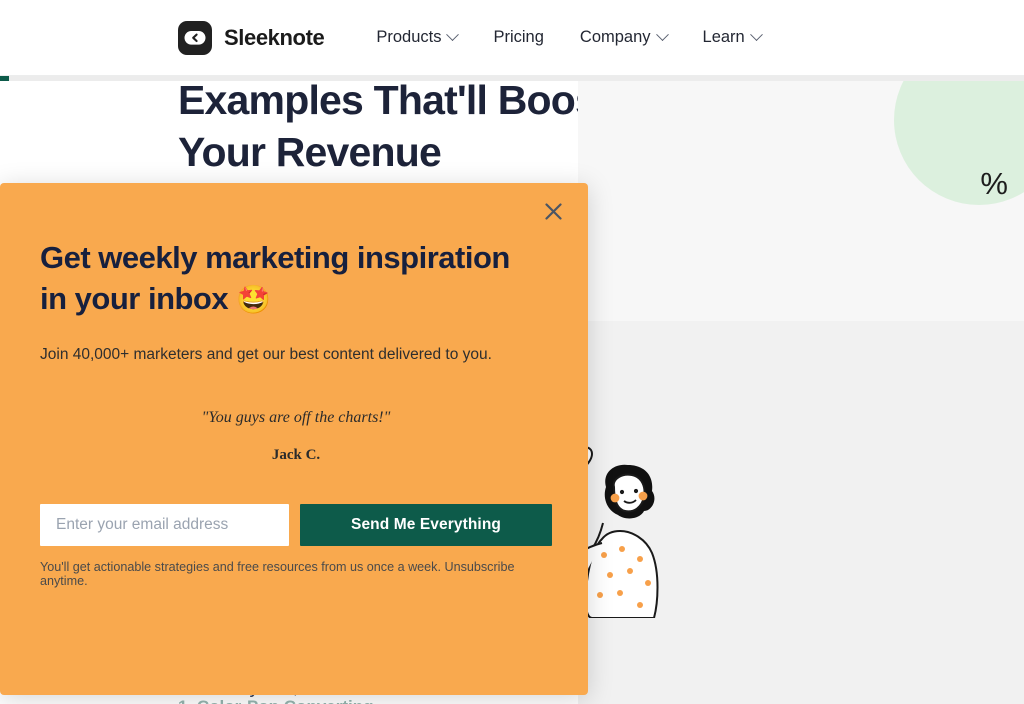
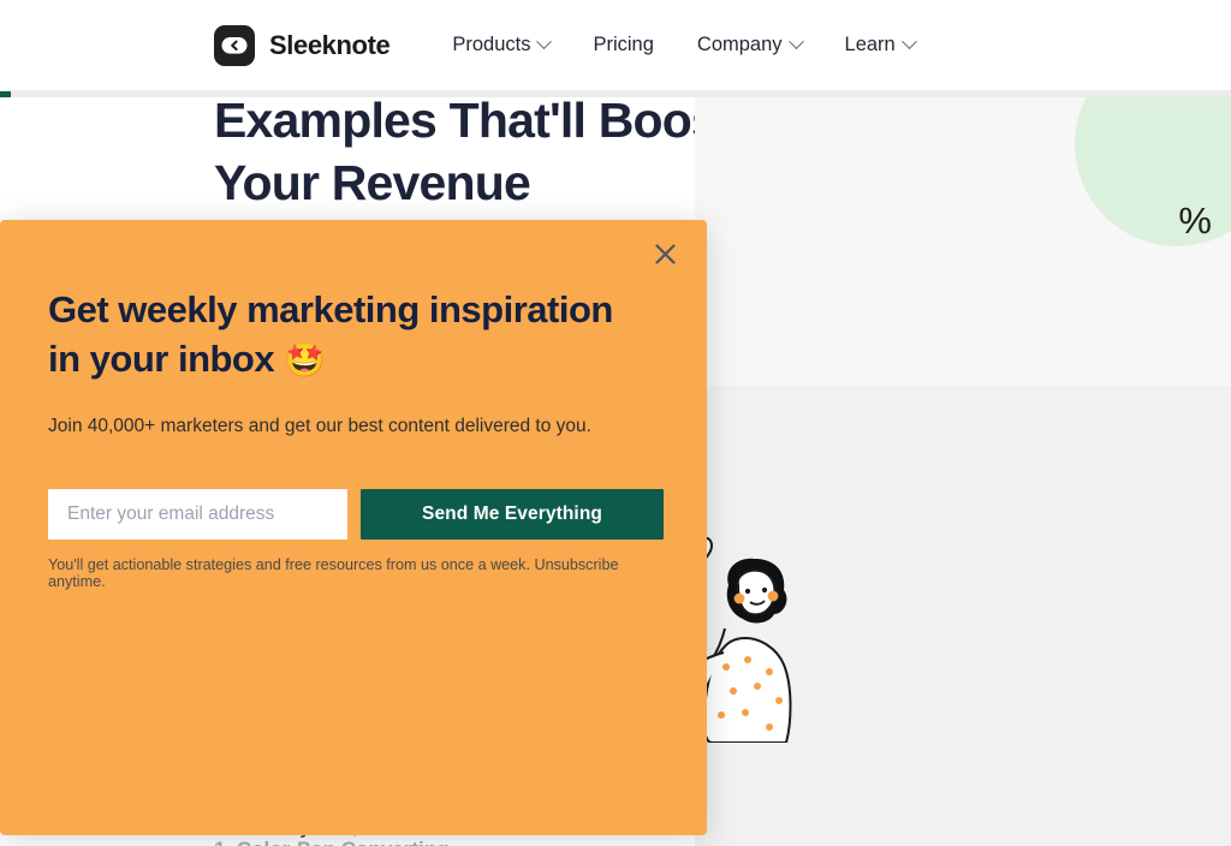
  Sleeknote
  Products
  Pricing
  Company
  Learn
  %
  Examples That'll Boo
  Your Revenue
  Get weekly marketing inspiration
  in your inbox 🤩
  Join 40,000+ marketers and get our best content delivered to you.
- "You guys are off the charts!"
- Jack C.
  Enter your email address
  Send Me Everything
  You'll get actionable strategies and free resources from us once a week. Unsubscribe anytime.
